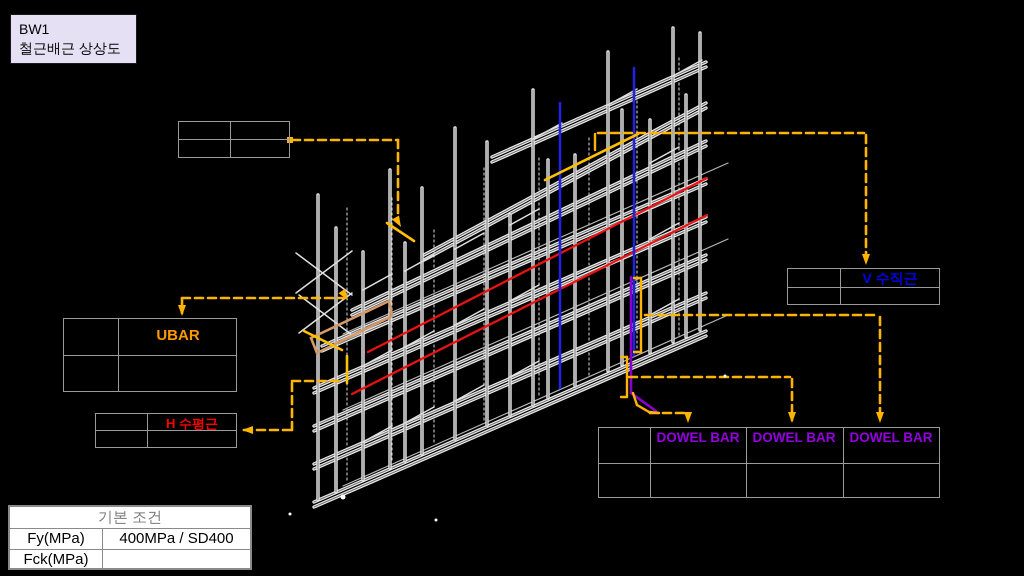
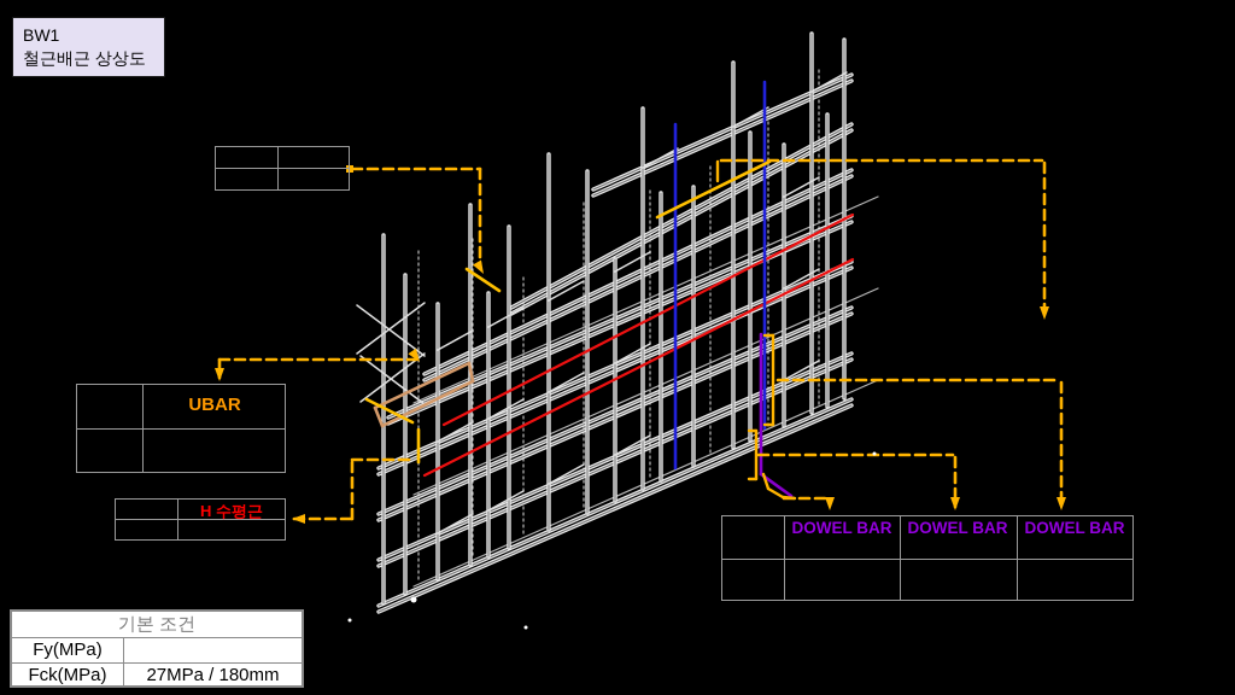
  BW1
  철근배근 상상도
  UBAR
  H 수평근
- V 수직근
  DOWEL BAR
  DOWEL BAR
  DOWEL BAR
  기본 조건
  Fy(MPa)
- 400MPa / SD400
  Fck(MPa)
+ 27MPa / 180mm
